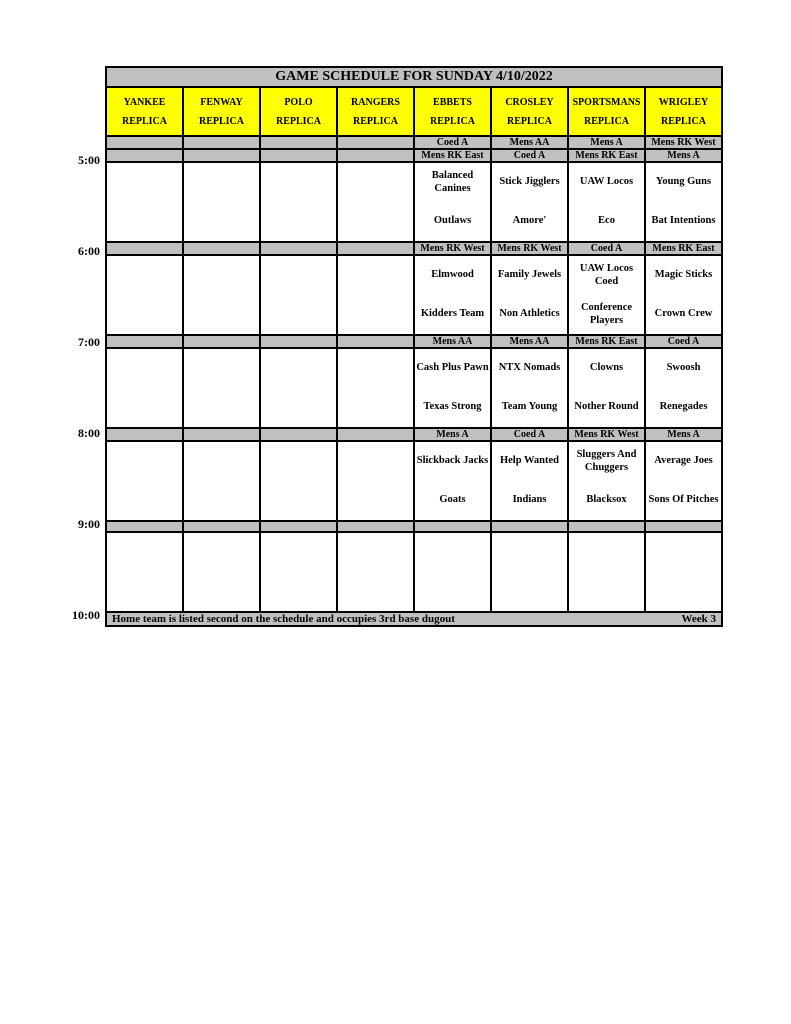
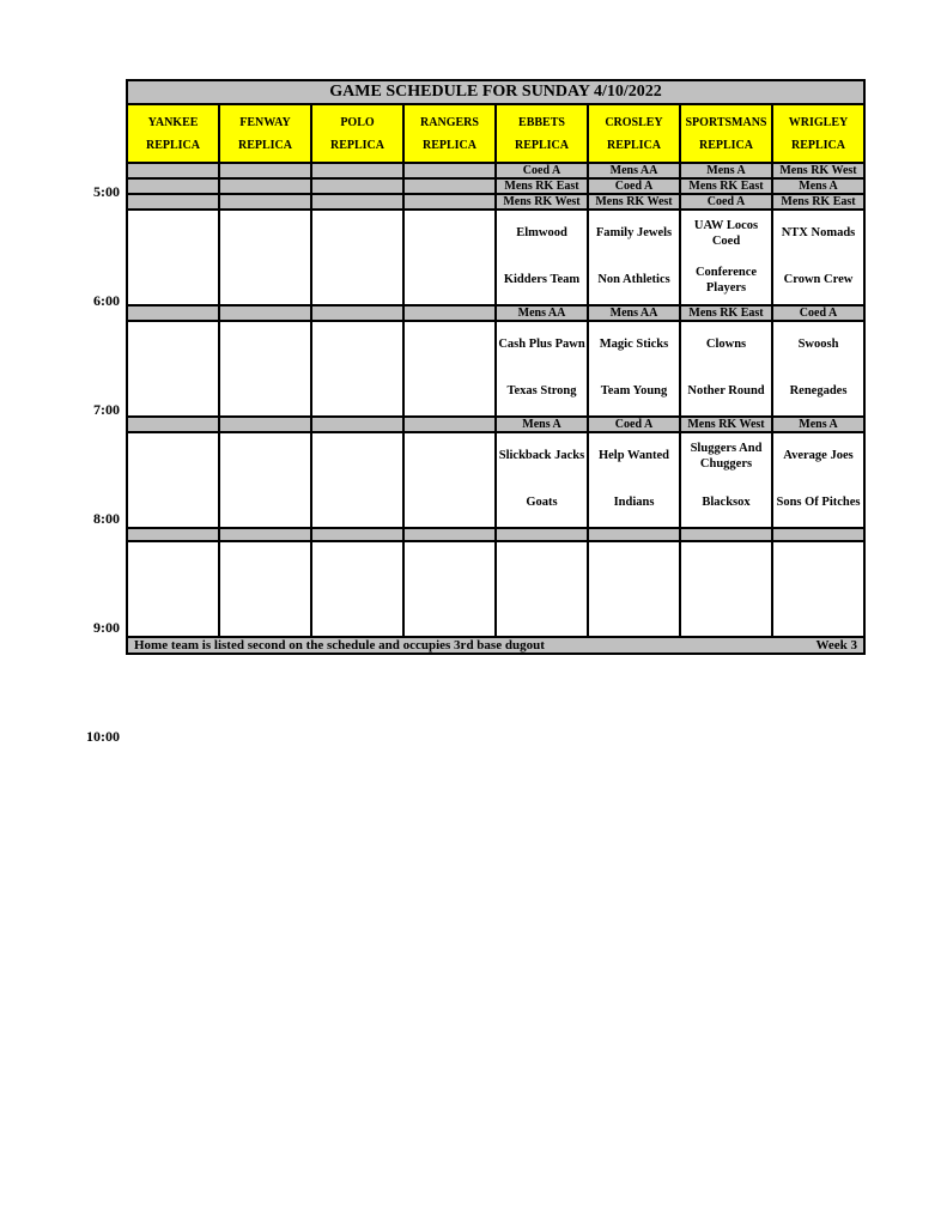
  5:00
  6:00
  7:00
  8:00
  9:00
  10:00
  GAME SCHEDULE FOR SUNDAY 4/10/2022
  YANKEE REPLICA	FENWAY REPLICA	POLO REPLICA	RANGERS REPLICA	EBBETS REPLICA	CROSLEY REPLICA	SPORTSMANS REPLICA	WRIGLEY REPLICA
  				Coed A	Mens AA	Mens A	Mens RK West
  				Mens RK East	Coed A	Mens RK East	Mens A
- 				Balanced Canines Outlaws	Stick Jigglers Amore'	UAW Locos Eco	Young Guns Bat Intentions
  				Mens RK West	Mens RK West	Coed A	Mens RK East
- 				Elmwood Kidders Team	Family Jewels Non Athletics	UAW Locos Coed Conference Players	Magic Sticks Crown Crew
+ 				Elmwood Kidders Team	Family Jewels Non Athletics	UAW Locos Coed Conference Players	NTX Nomads Crown Crew
  				Mens AA	Mens AA	Mens RK East	Coed A
- 				Cash Plus Pawn Texas Strong	NTX Nomads Team Young	Clowns Nother Round	Swoosh Renegades
+ 				Cash Plus Pawn Texas Strong	Magic Sticks Team Young	Clowns Nother Round	Swoosh Renegades
  				Mens A	Coed A	Mens RK West	Mens A
  				Slickback Jacks Goats	Help Wanted Indians	Sluggers And Chuggers Blacksox	Average Joes Sons Of Pitches
  Home team is listed second on the schedule and occupies 3rd base dugout Week 3
